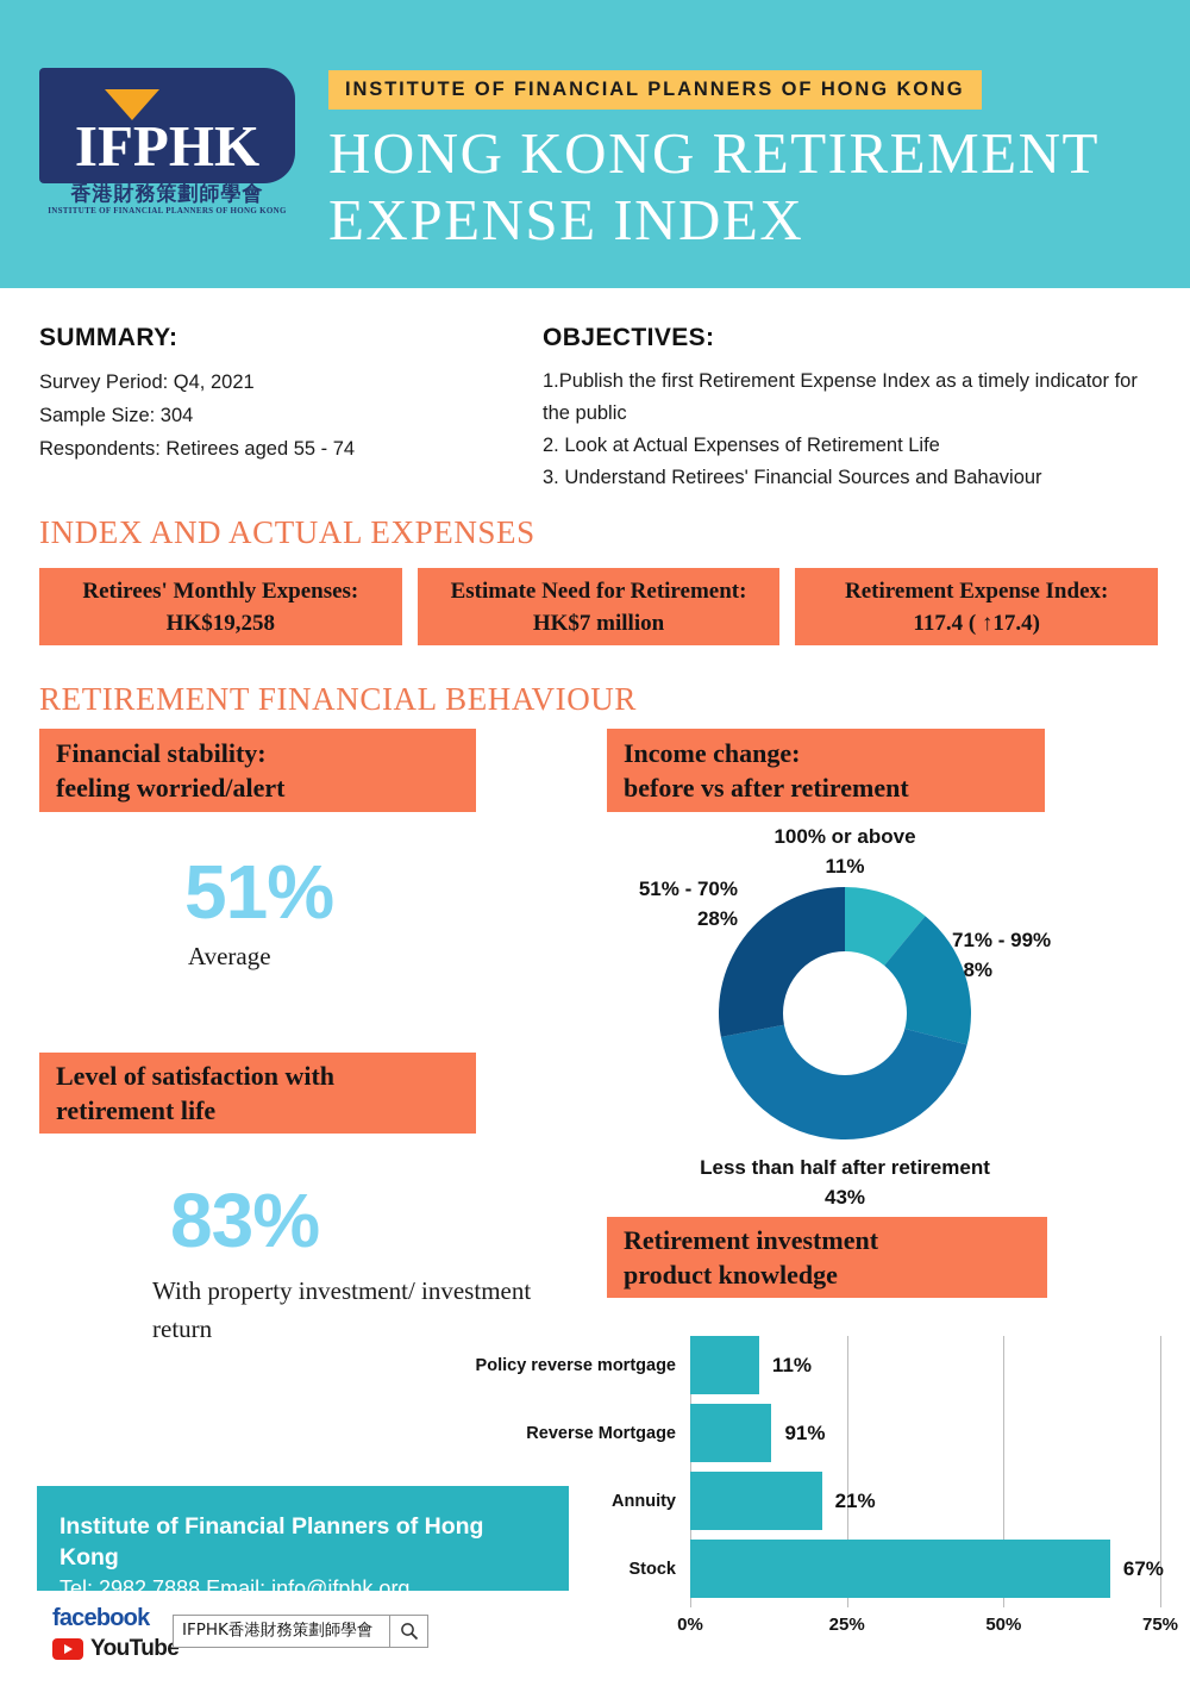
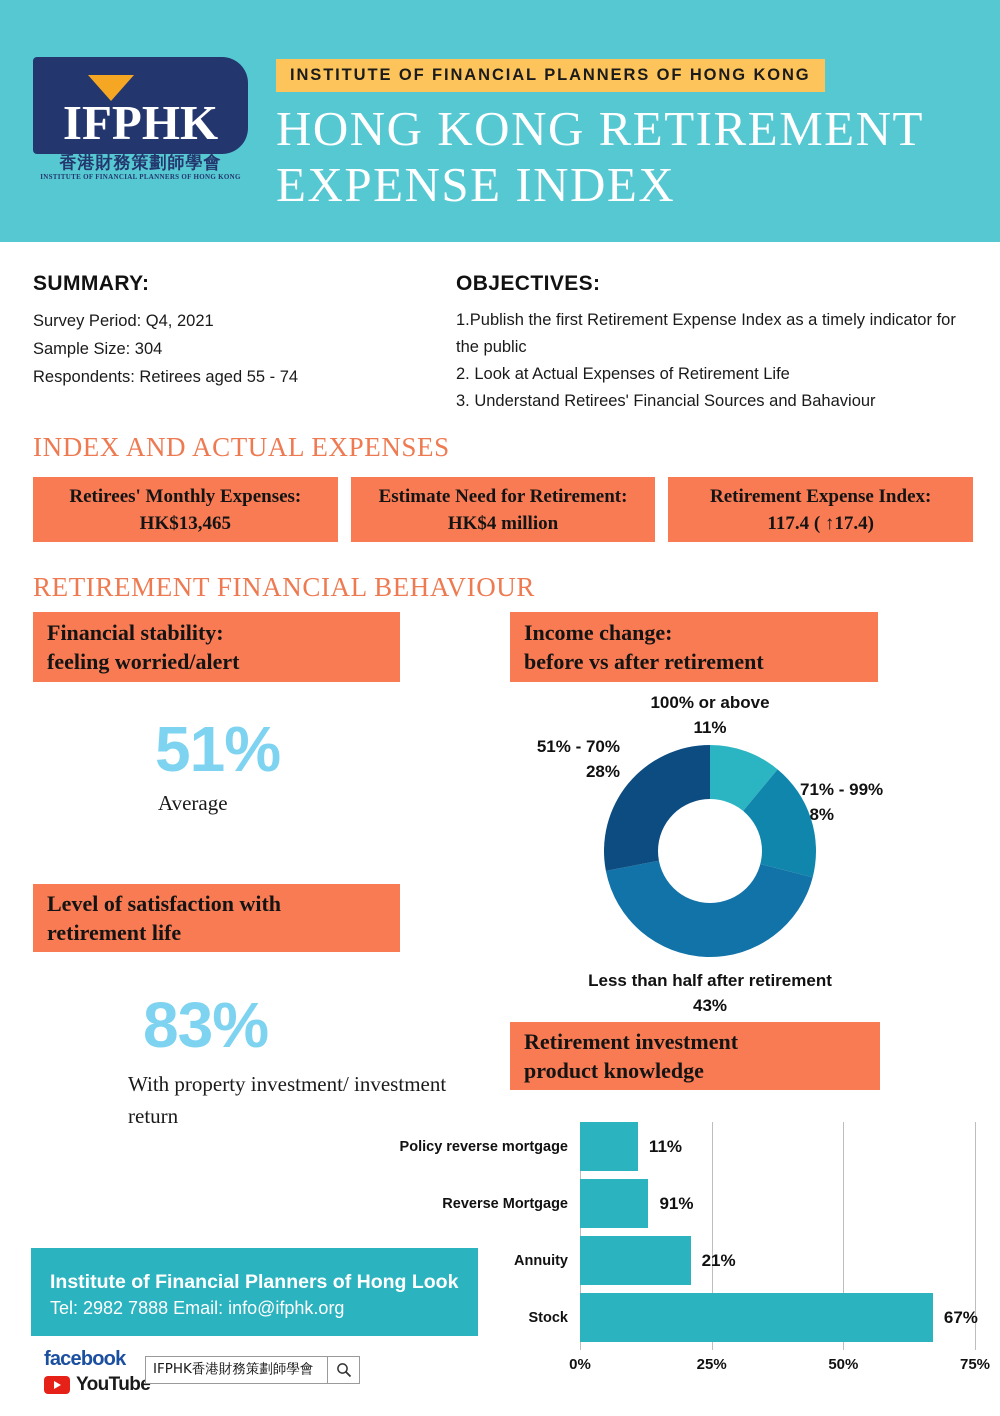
  IFPHK
  香港財務策劃師學會
  INSTITUTE OF FINANCIAL PLANNERS OF HONG KONG
  INSTITUTE OF FINANCIAL PLANNERS OF HONG KONG
  HONG KONG RETIREMENT EXPENSE INDEX
  SUMMARY:
  Survey Period: Q4, 2021
  Sample Size: 304
  Respondents: Retirees aged 55 - 74
  OBJECTIVES:
  1.Publish the first Retirement Expense Index as a timely indicator for the public
  2. Look at Actual Expenses of Retirement Life
  3. Understand Retirees' Financial Sources and Bahaviour
  INDEX AND ACTUAL EXPENSES
  RETIREMENT FINANCIAL BEHAVIOUR
  Retirees' Monthly Expenses:
- HK$19,258
+ HK$13,465
  Estimate Need for Retirement:
- HK$7 million
+ HK$4 million
  Retirement Expense Index:
  117.4 ( ↑17.4)
  Financial stability:
  feeling worried/alert
  51%
  Average
  Level of satisfaction with
  retirement life
  83%
  With property investment/ investment return
  Income change:
  before vs after retirement
  100% or above
  11%
  51% - 70%
  28%
  71% - 99%
  Less than half after retirement
  43%
  Retirement investment
  product knowledge
  0%
  25%
  50%
  75%
  Policy reverse mortgage
  11%
  Reverse Mortgage
  91%
  Annuity
  21%
  Stock
  67%
- Institute of Financial Planners of Hong Kong
+ Institute of Financial Planners of Hong Look
  Tel: 2982 7888 Email: info@ifphk.org
  facebook
  YouTube
  IFPHK香港財務策劃師學會
